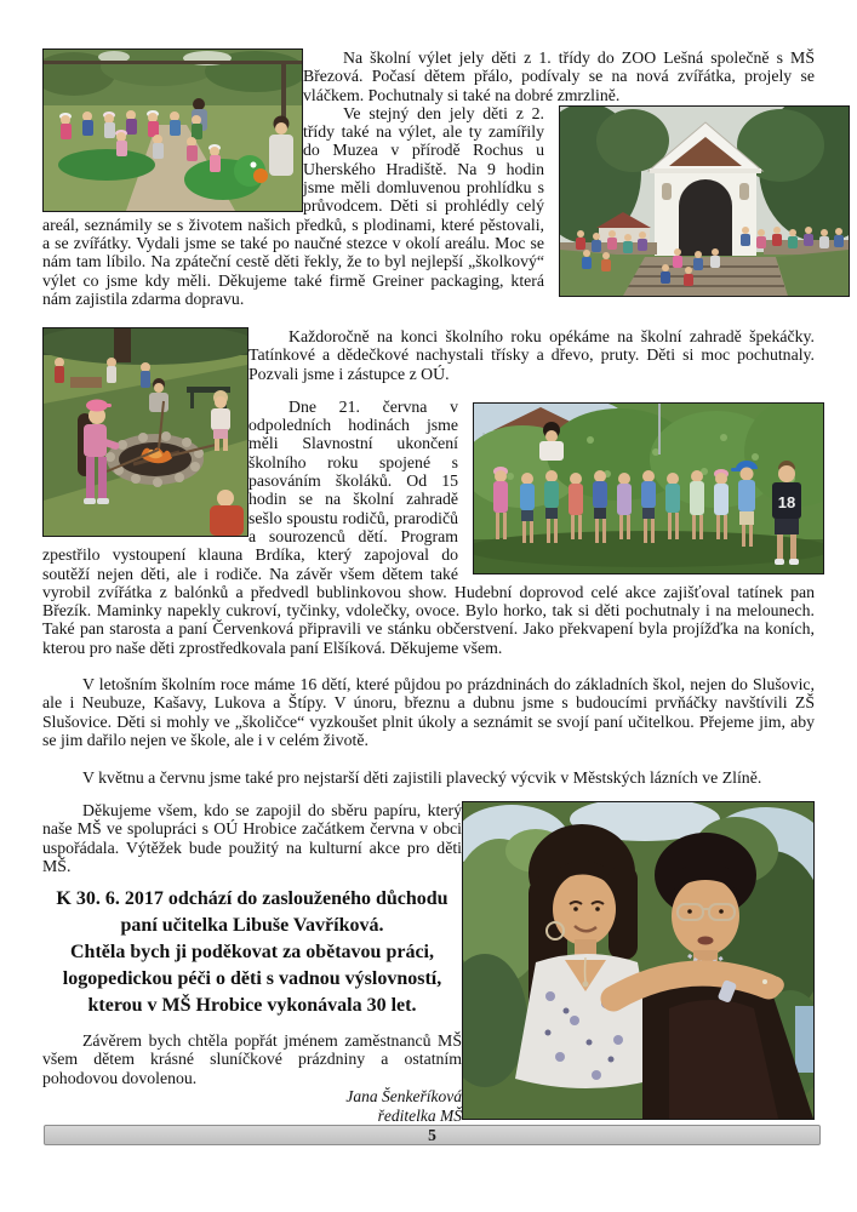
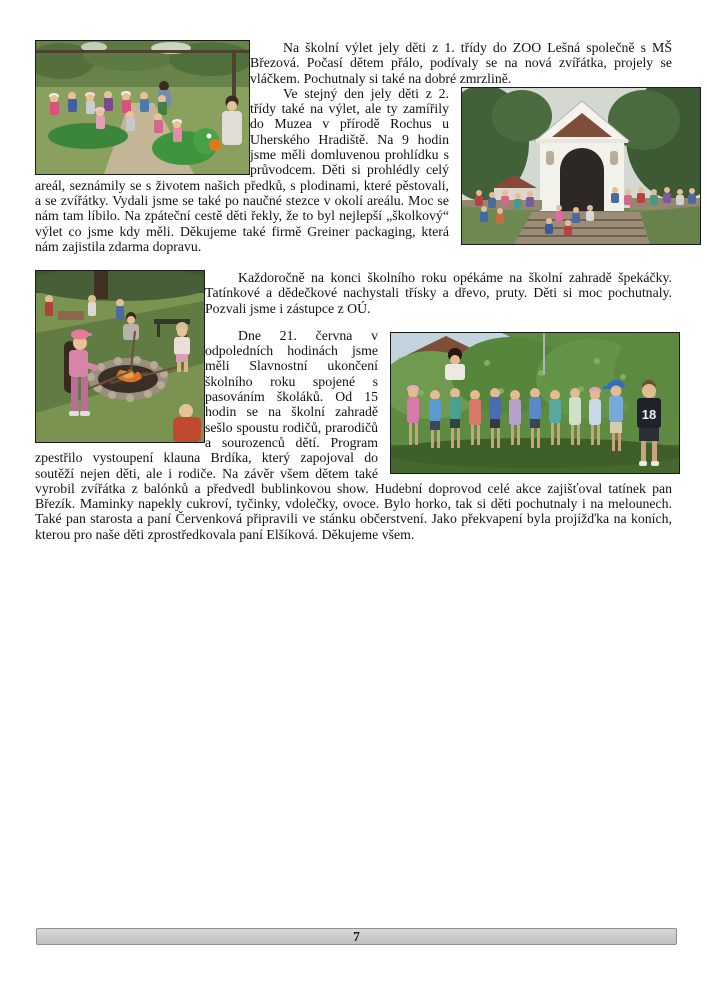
  Na školní výlet jely děti z 1. třídy do ZOO Lešná společně s MŠ Březová. Počasí dětem přálo, podívaly se na nová zvířátka, projely se vláčkem. Pochutnaly si také na dobré zmrzlině.
  Ve stejný den jely děti z 2. třídy také na výlet, ale ty zamířily do Muzea v přírodě Rochus u Uherského Hradiště. Na 9 hodin jsme měli domluvenou prohlídku s průvodcem. Děti si prohlédly celý areál, seznámily se s životem našich předků, s plodinami, které pěstovali, a se zvířátky. Vydali jsme se také po naučné stezce v okolí areálu. Moc se nám tam líbilo. Na zpáteční cestě děti řekly, že to byl nejlepší „školkový“ výlet co jsme kdy měli. Děkujeme také firmě Greiner packaging, která nám zajistila zdarma dopravu.
  Každoročně na konci školního roku opékáme na školní zahradě špekáčky. Tatínkové a dědečkové nachystali třísky a dřevo, pruty. Děti si moc pochutnaly. Pozvali jsme i zástupce z OÚ.
  18
  Dne 21. června v odpoledních hodinách jsme měli Slavnostní ukončení školního roku spojené s pasováním školáků. Od 15 hodin se na školní zahradě sešlo spoustu rodičů, prarodičů a sourozenců dětí. Program zpestřilo vystoupení klauna Brdíka, který zapojoval do soutěží nejen děti, ale i rodiče. Na závěr všem dětem také vyrobil zvířátka z balónků a předvedl bublinkovou show. Hudební doprovod celé akce zajišťoval tatínek pan Březík. Maminky napekly cukroví, tyčinky, vdolečky, ovoce. Bylo horko, tak si děti pochutnaly i na melounech. Také pan starosta a paní Červenková připravili ve stánku občerstvení. Jako překvapení byla projížďka na koních, kterou pro naše děti zprostředkovala paní Elšíková. Děkujeme všem.
- V letošním školním roce máme 16 dětí, které půjdou po prázdninách do základních škol, nejen do Slušovic, ale i Neubuze, Kašavy, Lukova a Štípy. V únoru, březnu a dubnu jsme s budoucími prvňáčky navštívili ZŠ Slušovice. Děti si mohly ve „školičce“ vyzkoušet plnit úkoly a seznámit se svojí paní učitelkou. Přejeme jim, aby se jim dařilo nejen ve škole, ale i v celém životě.
- V květnu a červnu jsme také pro nejstarší děti zajistili plavecký výcvik v Městských lázních ve Zlíně.
- Děkujeme všem, kdo se zapojil do sběru papíru, který naše MŠ ve spolupráci s OÚ Hrobice začátkem června v obci uspořádala. Výtěžek bude použitý na kulturní akce pro děti MŠ.
- K 30. 6. 2017 odchází do zaslouženého důchodu paní učitelka Libuše Vavříková.
- Chtěla bych ji poděkovat za obětavou práci, logopedickou péči o děti s vadnou výslovností, kterou v MŠ Hrobice vykonávala 30 let.
- Závěrem bych chtěla popřát jménem zaměstnanců MŠ všem dětem krásné sluníčkové prázdniny a ostatním pohodovou dovolenou.
- Jana Šenkeříková
- ředitelka MŠ
- 5
+ 7
